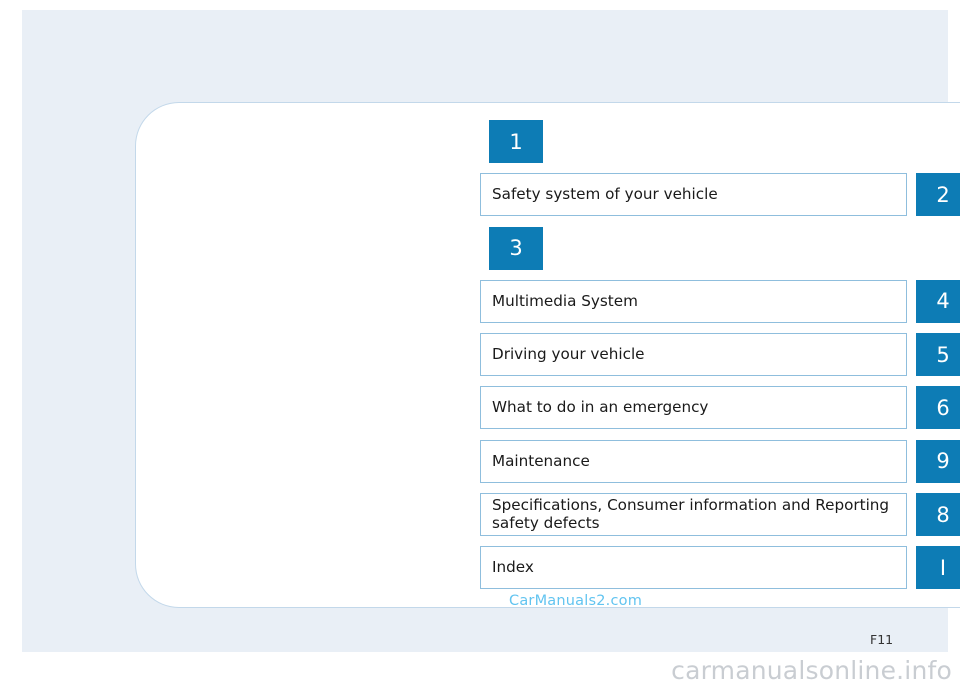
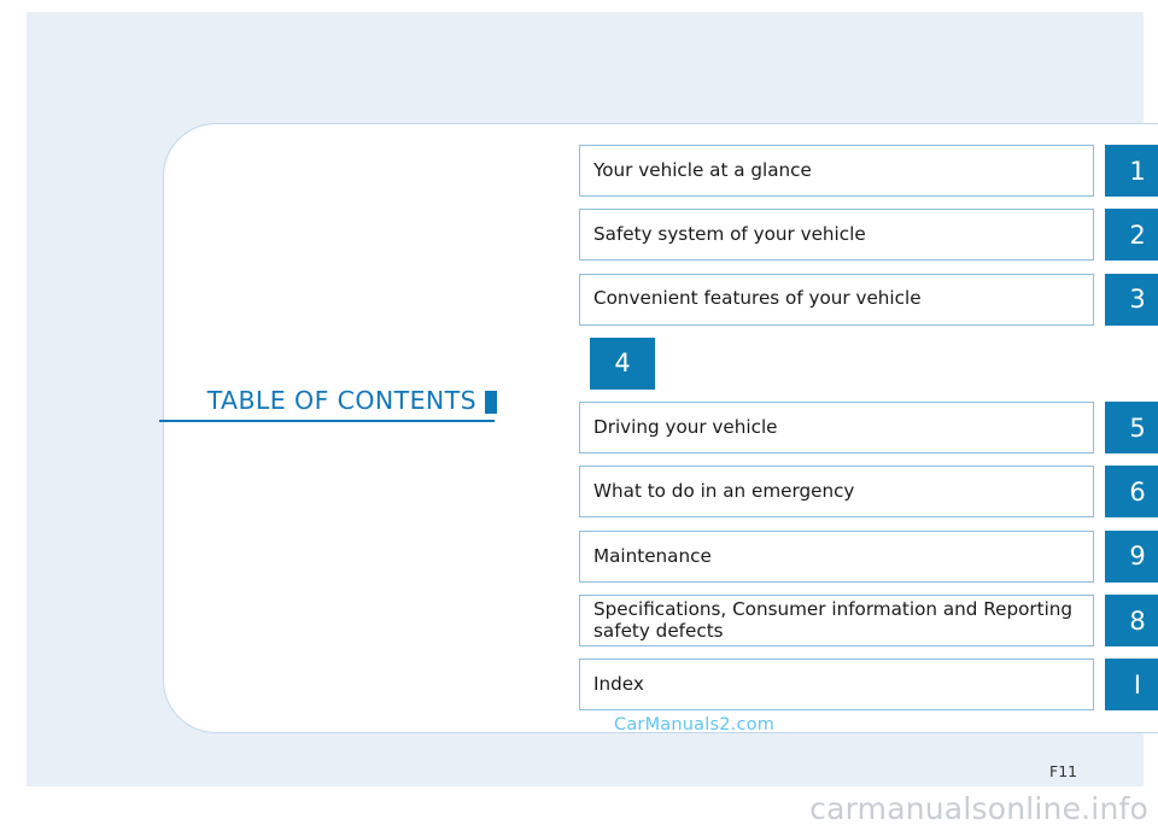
+ TABLE OF CONTENTS
+ Your vehicle at a glance
  1
  Safety system of your vehicle
  2
+ Convenient features of your vehicle
  3
- Multimedia System
  4
  Driving your vehicle
  5
  What to do in an emergency
  6
  Maintenance
  9
  Specifications, Consumer information and Reporting safety defects
  8
  Index
  I
  CarManuals2.com
  F11
  carmanualsonline.info
